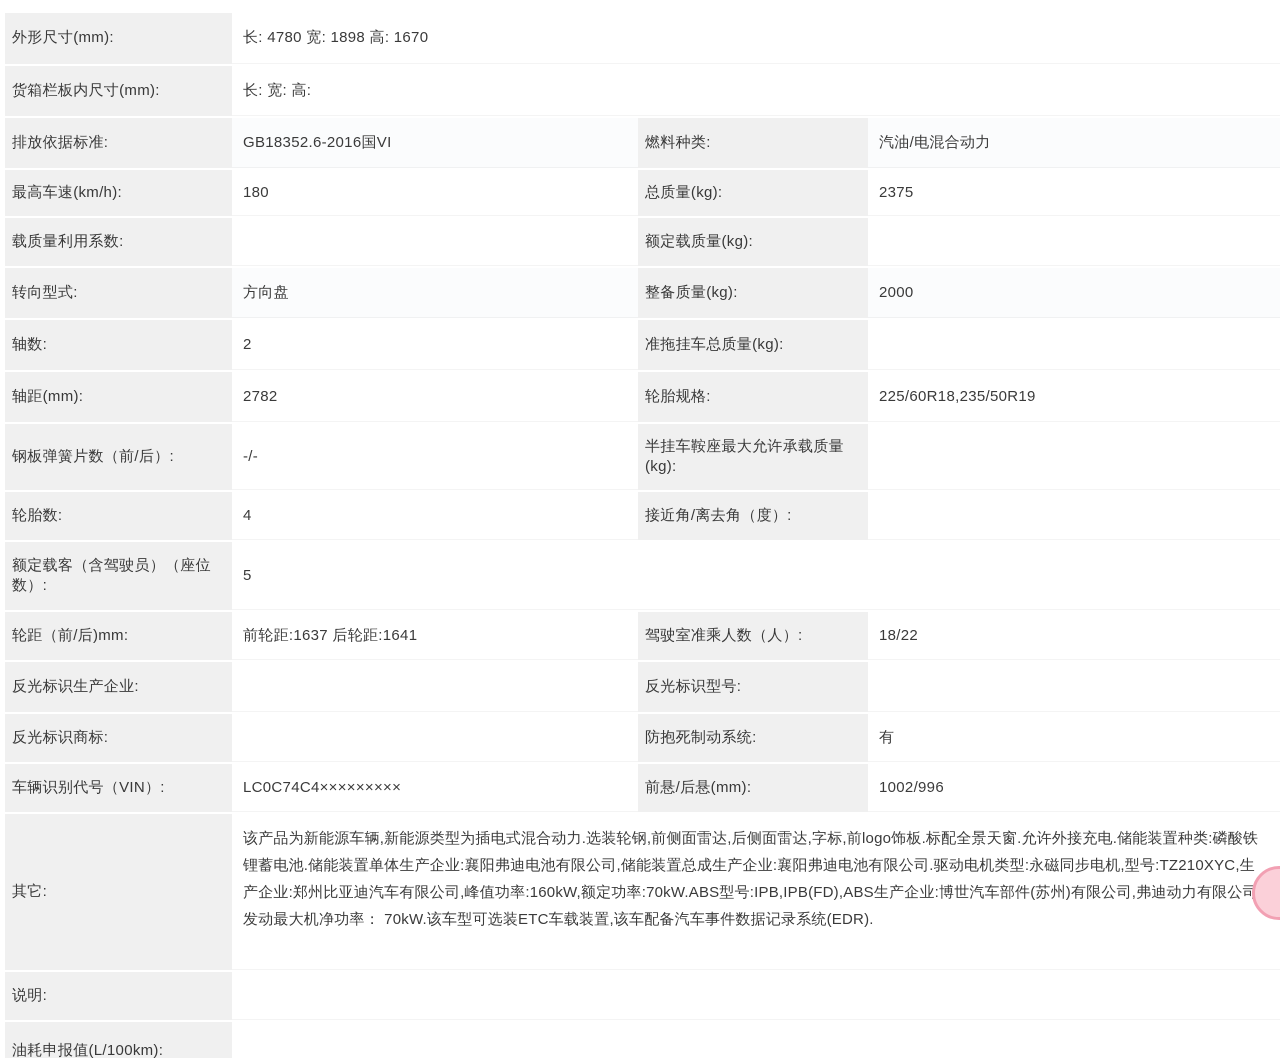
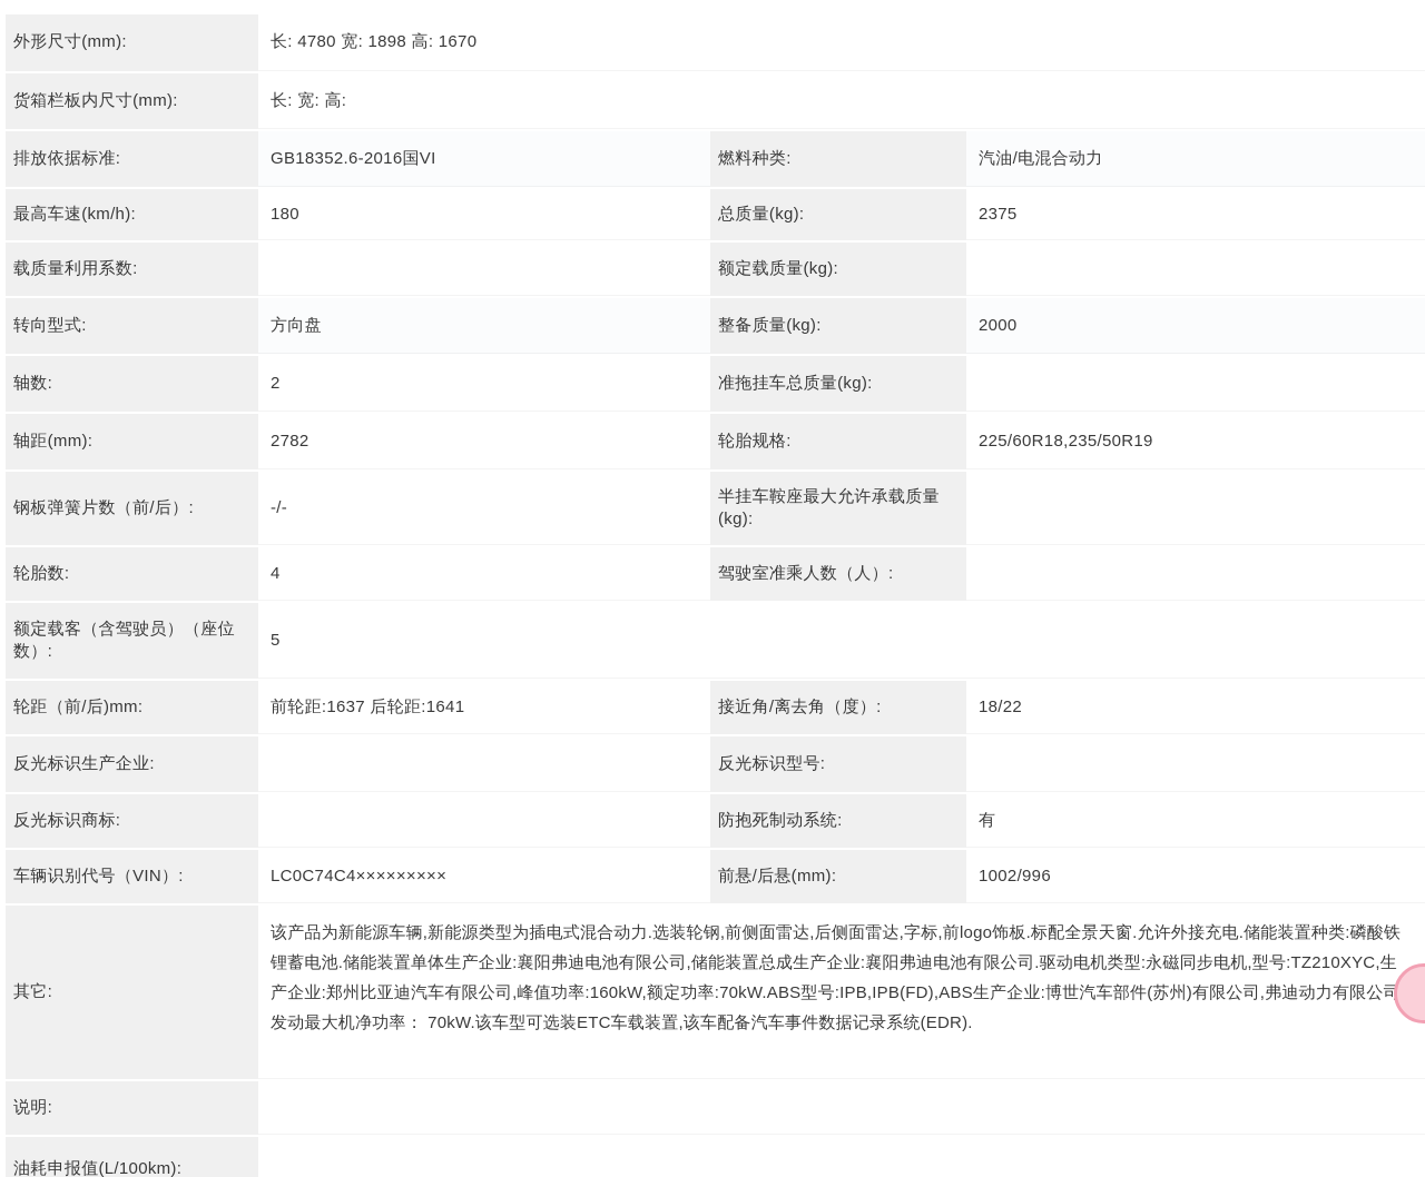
  外形尺寸(mm):
  长: 4780 宽: 1898 高: 1670
  货箱栏板内尺寸(mm):
  长: 宽: 高:
  排放依据标准:
  GB18352.6-2016国VI
  燃料种类:
  汽油/电混合动力
  最高车速(km/h):
  180
  总质量(kg):
  2375
  载质量利用系数:
  额定载质量(kg):
  转向型式:
  方向盘
  整备质量(kg):
  2000
  轴数:
  2
  准拖挂车总质量(kg):
  轴距(mm):
  2782
  轮胎规格:
  225/60R18,235/50R19
  钢板弹簧片数（前/后）:
  -/-
  半挂车鞍座最大允许承载质量(kg):
  轮胎数:
  4
- 接近角/离去角（度）:
+ 驾驶室准乘人数（人）:
  额定载客（含驾驶员）（座位数）:
  5
  轮距（前/后)mm:
  前轮距:1637 后轮距:1641
- 驾驶室准乘人数（人）:
+ 接近角/离去角（度）:
  18/22
  反光标识生产企业:
  反光标识型号:
  反光标识商标:
  防抱死制动系统:
  有
  车辆识别代号（VIN）:
  LC0C74C4×××××××××
  前悬/后悬(mm):
  1002/996
  其它:
  该产品为新能源车辆,新能源类型为插电式混合动力.选装轮钢,前侧面雷达,后侧面雷达,字标,前logo饰板.标配全景天窗.允许外接充电.储能装置种类:磷酸铁锂蓄电池.储能装置单体生产企业:襄阳弗迪电池有限公司,储能装置总成生产企业:襄阳弗迪电池有限公司.驱动电机类型:永磁同步电机,型号:TZ210XYC,生产企业:郑州比亚迪汽车有限公司,峰值功率:160kW,额定功率:70kW.ABS型号:IPB,IPB(FD),ABS生产企业:博世汽车部件(苏州)有限公司,弗迪动力有限公司发动最大机净功率： 70kW.该车型可选装ETC车载装置,该车配备汽车事件数据记录系统(EDR).
  说明:
  油耗申报值(L/100km):
